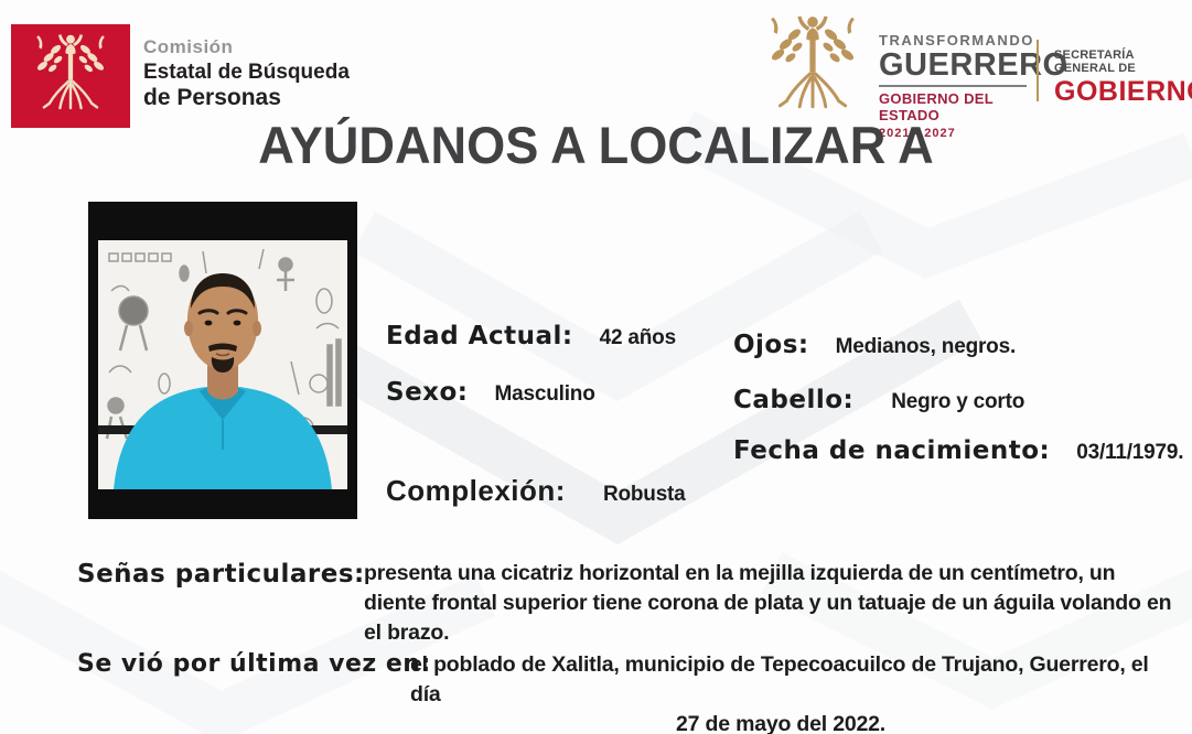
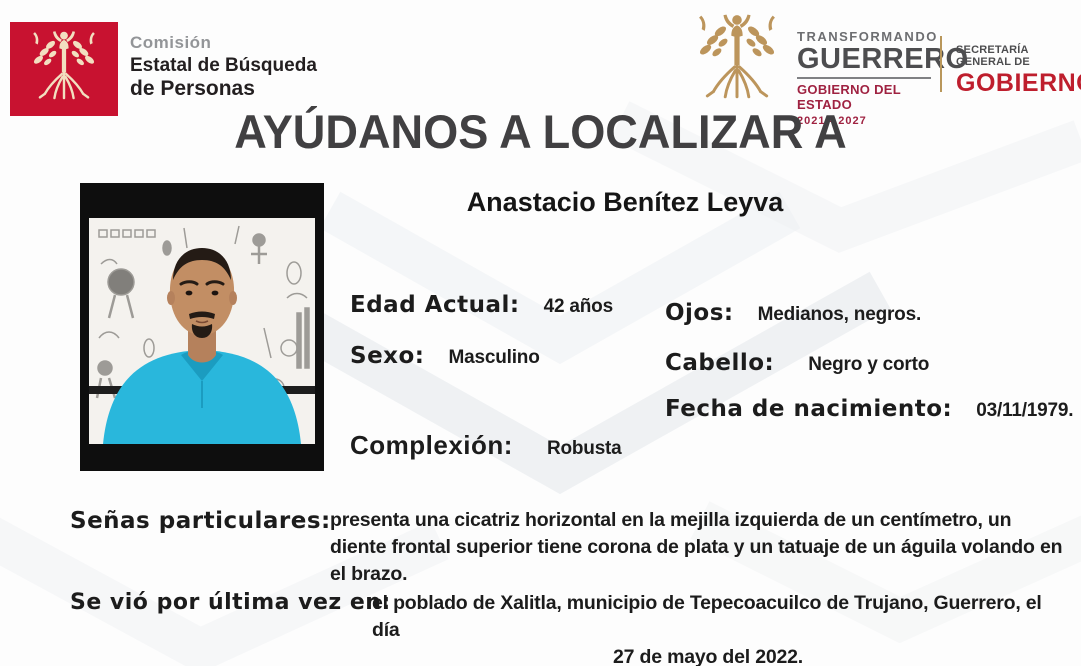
  Comisión
  Estatal de Búsqueda
  de Personas
  TRANSFORMANDO
  GUERRER
  GOBIERNO DEL ESTADO
  2021 - 2027
  SECRETARÍA GENERAL DE
  GOBIERN
  AYÚDANOS A LOCALIZAR A
+ Anastacio Benítez Leyva
  Edad Actual: 42 años
  Sexo: Masculino
  Complexión: Robusta
  Ojos: Medianos, negros.
  Cabello: Negro y corto
  Fecha de nacimiento: 03/11/1979.
  Señas particulares:
  presenta una cicatriz horizontal en la mejilla izquierda de un centímetro, un diente frontal superior tiene corona de plata y un tatuaje de un águila volando en el brazo.
  Se vió por última vez en:
  el poblado de Xalitla, municipio de Tepecoacuilco de Trujano, Guerrero, el día
  27 de mayo del 2022.
